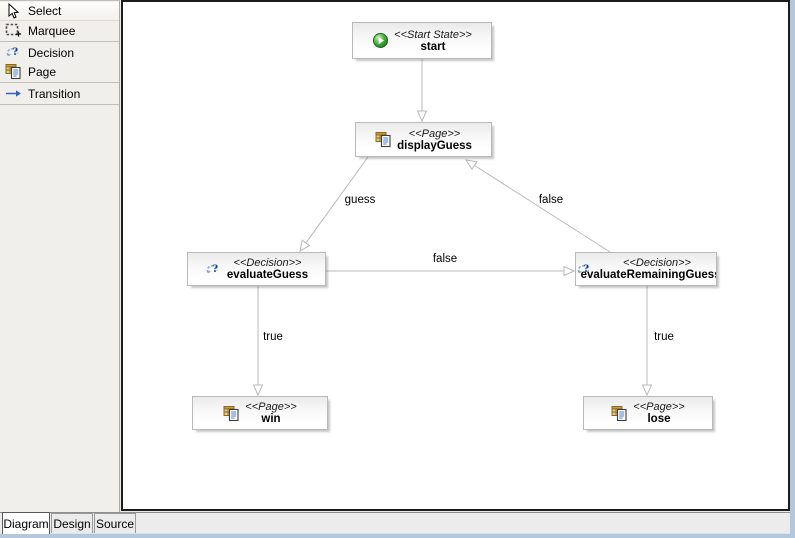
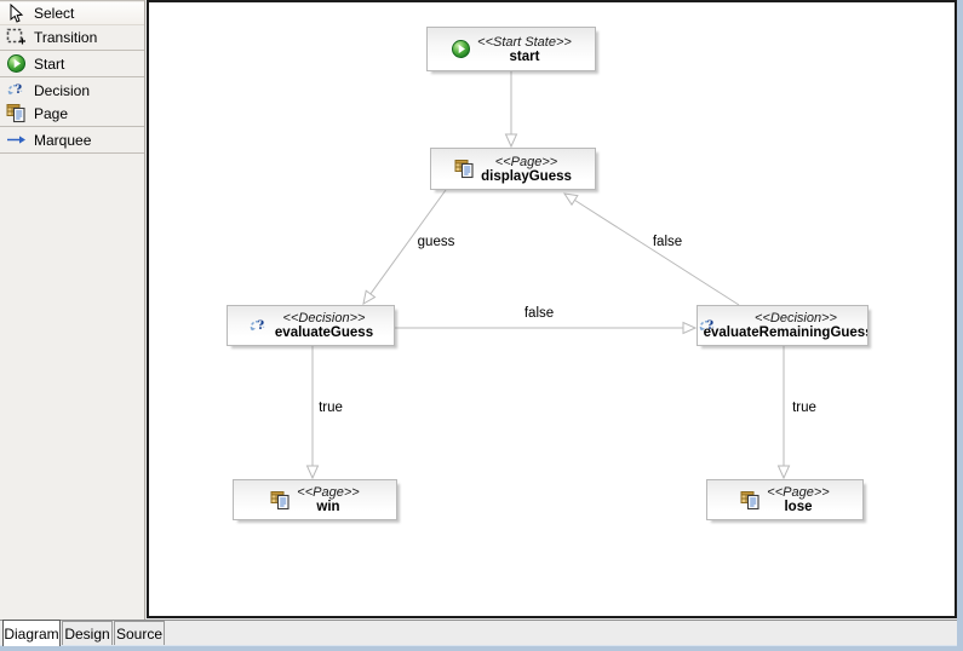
  Select
- Marquee
+ Transition
+ Start
  ?
  Decision
  Page
- Transition
+ Marquee
  guess
  false
  false
  true
  true
  <<Start State>>
  start
  <<Page>>
  displayGuess
  ?
  <<Decision>>
  evaluateGuess
  ?
  <<Decision>>
  evaluateRemainingGues
  <<Page>>
  win
  <<Page>>
  lose
  Diagram
  Design
  Source
